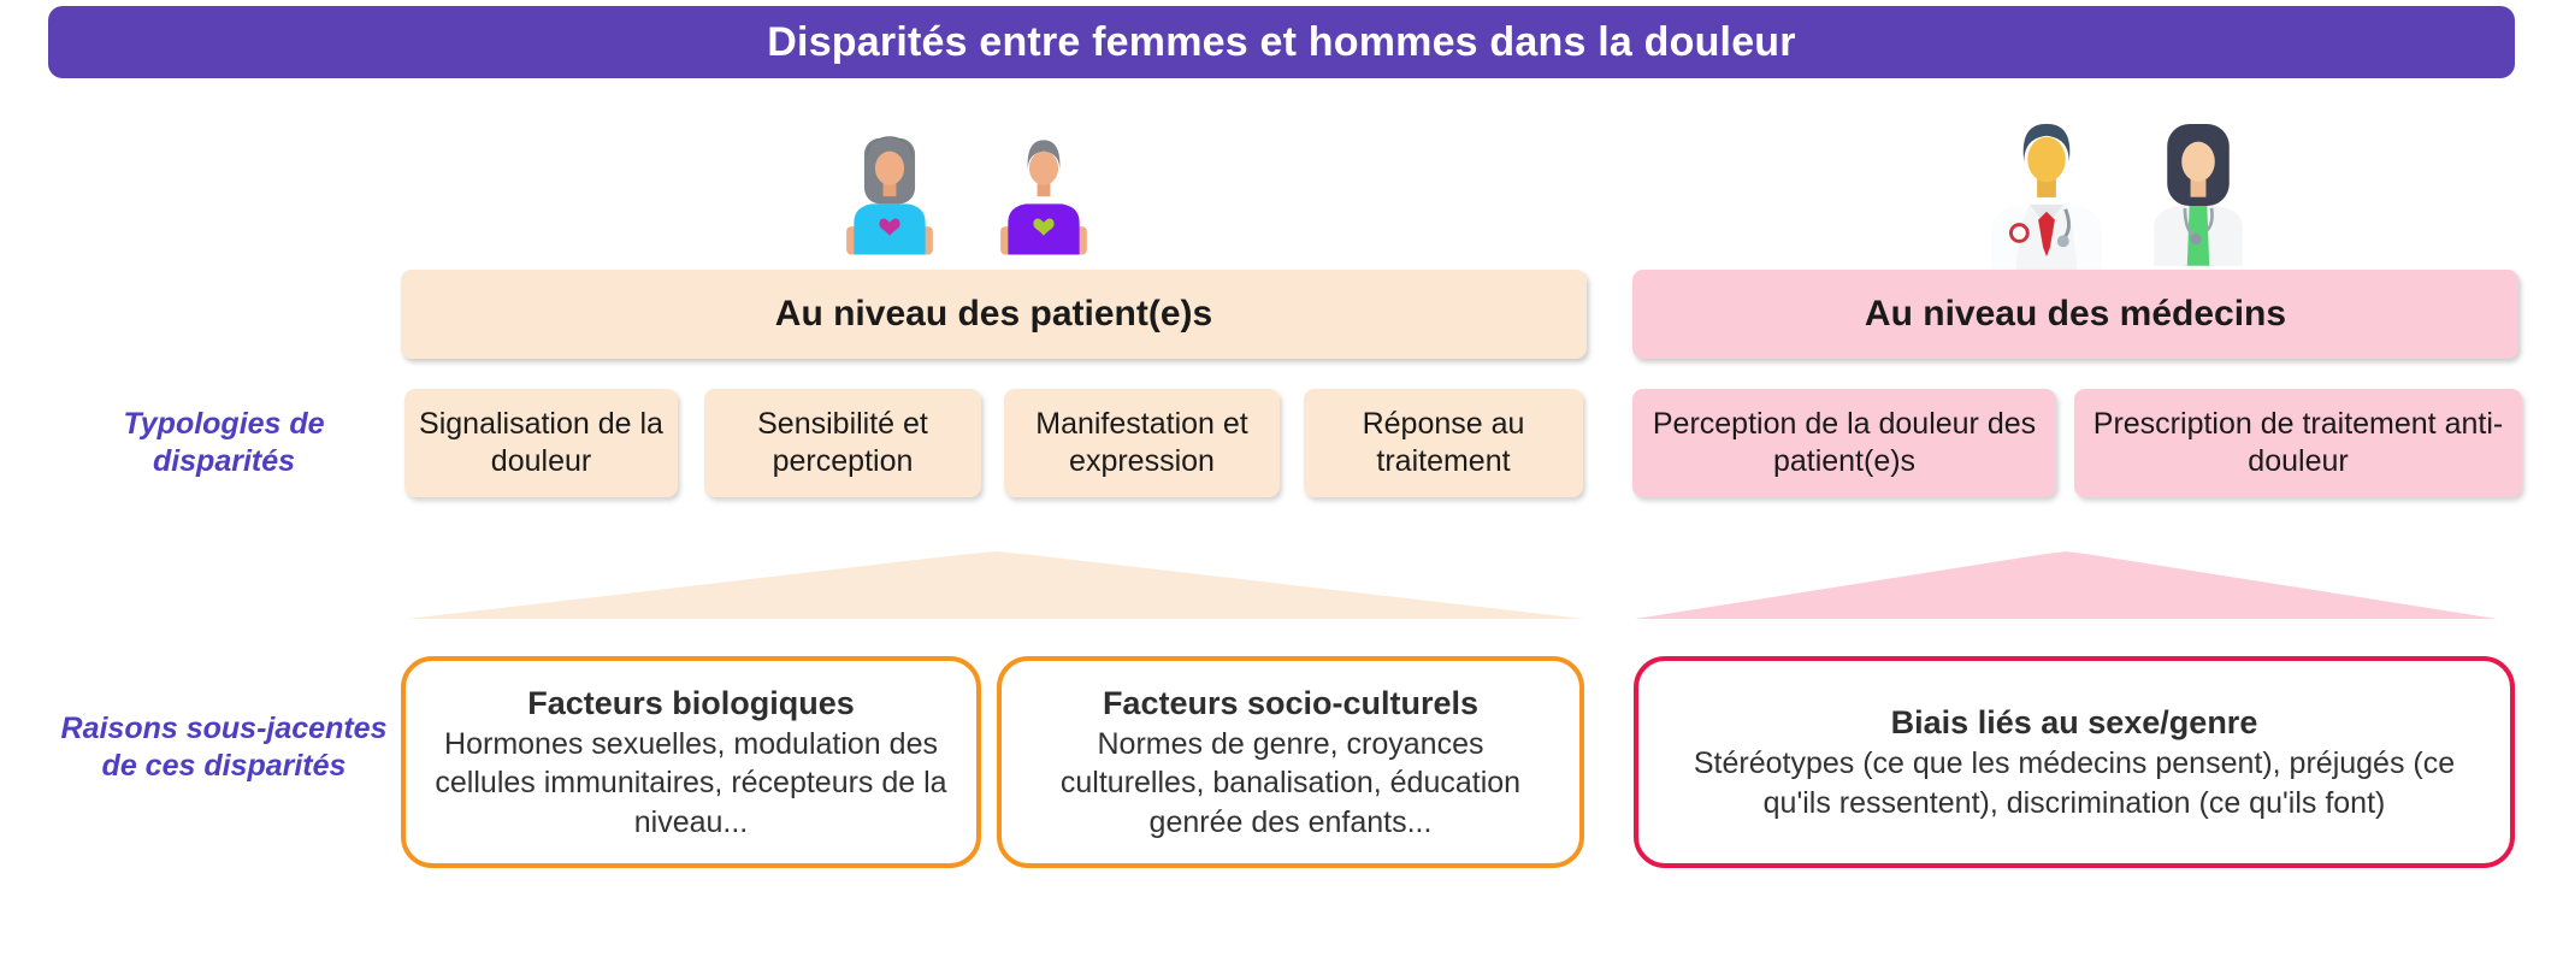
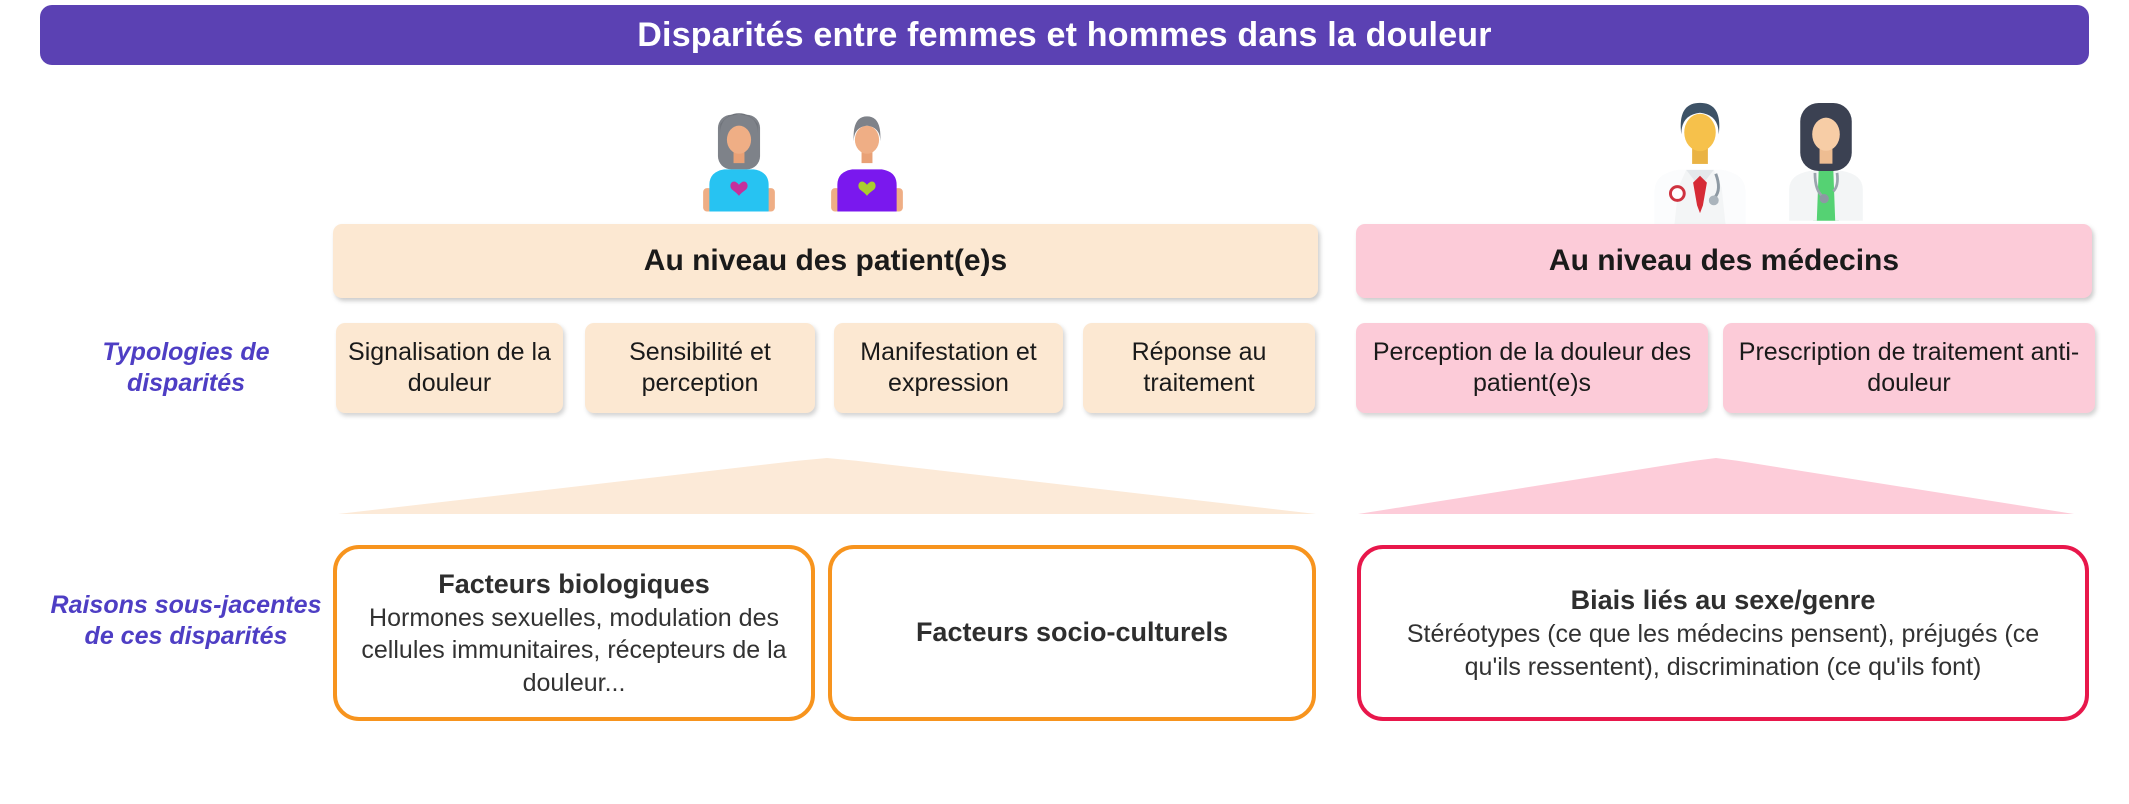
  Disparités entre femmes et hommes dans la douleur
  Au niveau des patient(e)s
  Au niveau des médecins
  Typologies de disparités
  Raisons sous-jacentes de ces disparités
  Signalisation de la douleur
  Sensibilité et perception
  Manifestation et expression
  Réponse au traitement
  Perception de la douleur des patient(e)s
  Prescription de traitement anti-douleur
  Facteurs biologiques
- Hormones sexuelles, modulation des cellules immunitaires, récepteurs de la niveau...
+ Hormones sexuelles, modulation des cellules immunitaires, récepteurs de la douleur...
  Facteurs socio-culturels
- Normes de genre, croyances culturelles, banalisation, éducation genrée des enfants...
  Biais liés au sexe/genre
  Stéréotypes (ce que les médecins pensent), préjugés (ce qu'ils ressentent), discrimination (ce qu'ils font)
